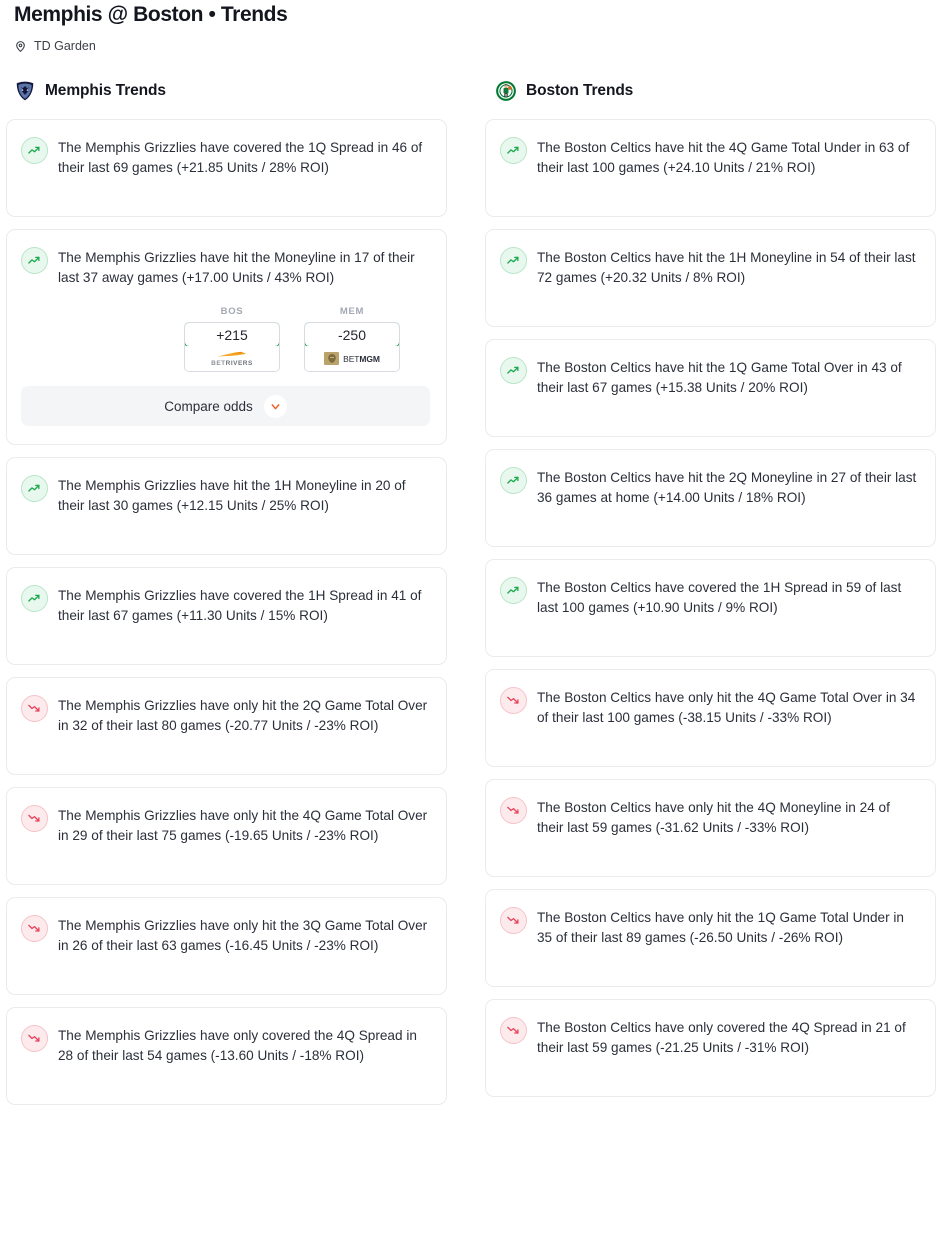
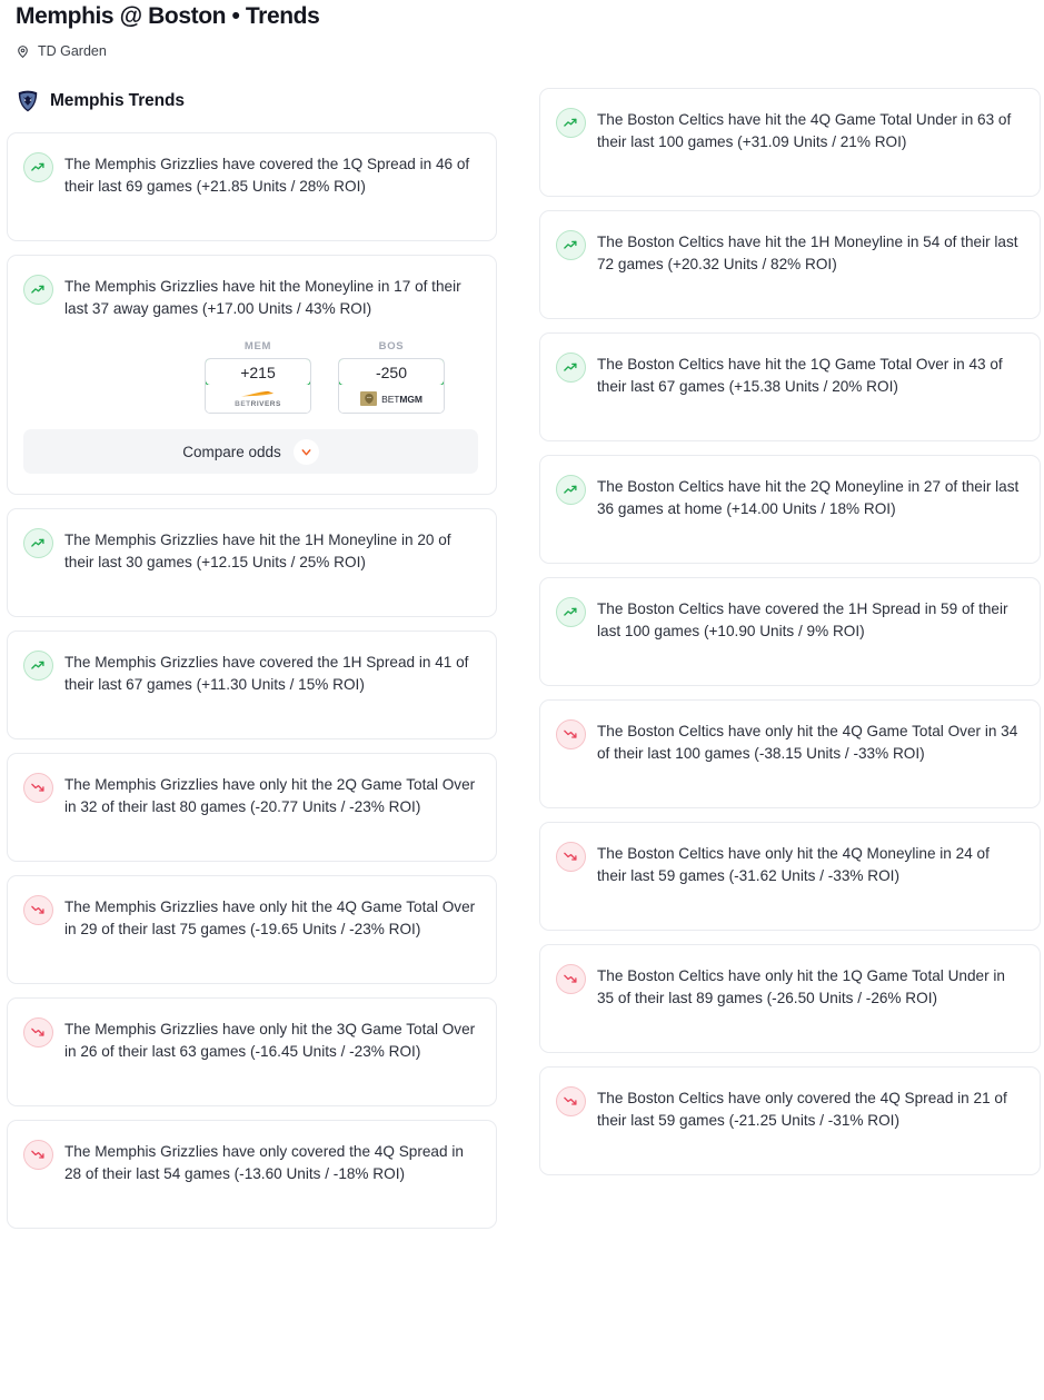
  Memphis @ Boston • Trends
  TD Garden
  Memphis Trends
  The Memphis Grizzlies have covered the 1Q Spread in 46 of their last 69 games (+21.85 Units / 28% ROI)
  The Memphis Grizzlies have hit the Moneyline in 17 of their last 37 away games (+17.00 Units / 43% ROI)
- BOS
+ MEM
  +215
- MEM
+ BOS
  -250
  BETMGM
  Compare odds
  The Memphis Grizzlies have hit the 1H Moneyline in 20 of their last 30 games (+12.15 Units / 25% ROI)
  The Memphis Grizzlies have covered the 1H Spread in 41 of their last 67 games (+11.30 Units / 15% ROI)
  The Memphis Grizzlies have only hit the 2Q Game Total Over in 32 of their last 80 games (-20.77 Units / -23% ROI)
  The Memphis Grizzlies have only hit the 4Q Game Total Over in 29 of their last 75 games (-19.65 Units / -23% ROI)
  The Memphis Grizzlies have only hit the 3Q Game Total Over in 26 of their last 63 games (-16.45 Units / -23% ROI)
  The Memphis Grizzlies have only covered the 4Q Spread in 28 of their last 54 games (-13.60 Units / -18% ROI)
- Boston Trends
- The Boston Celtics have hit the 4Q Game Total Under in 63 of their last 100 games (+24.10 Units / 21% ROI)
+ The Boston Celtics have hit the 4Q Game Total Under in 63 of their last 100 games (+31.09 Units / 21% ROI)
- The Boston Celtics have hit the 1H Moneyline in 54 of their last 72 games (+20.32 Units / 8% ROI)
+ The Boston Celtics have hit the 1H Moneyline in 54 of their last 72 games (+20.32 Units / 82% ROI)
  The Boston Celtics have hit the 1Q Game Total Over in 43 of their last 67 games (+15.38 Units / 20% ROI)
  The Boston Celtics have hit the 2Q Moneyline in 27 of their last 36 games at home (+14.00 Units / 18% ROI)
- The Boston Celtics have covered the 1H Spread in 59 of last last 100 games (+10.90 Units / 9% ROI)
+ The Boston Celtics have covered the 1H Spread in 59 of their last 100 games (+10.90 Units / 9% ROI)
  The Boston Celtics have only hit the 4Q Game Total Over in 34 of their last 100 games (-38.15 Units / -33% ROI)
  The Boston Celtics have only hit the 4Q Moneyline in 24 of their last 59 games (-31.62 Units / -33% ROI)
  The Boston Celtics have only hit the 1Q Game Total Under in 35 of their last 89 games (-26.50 Units / -26% ROI)
  The Boston Celtics have only covered the 4Q Spread in 21 of their last 59 games (-21.25 Units / -31% ROI)
